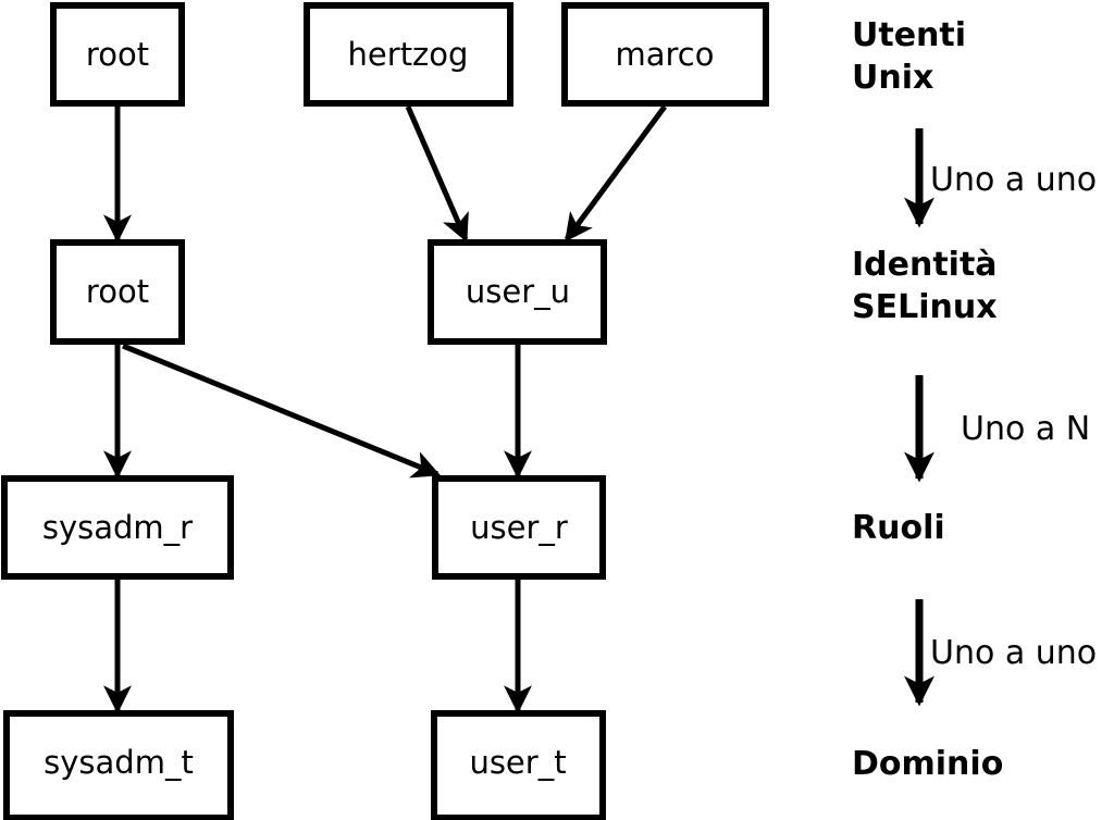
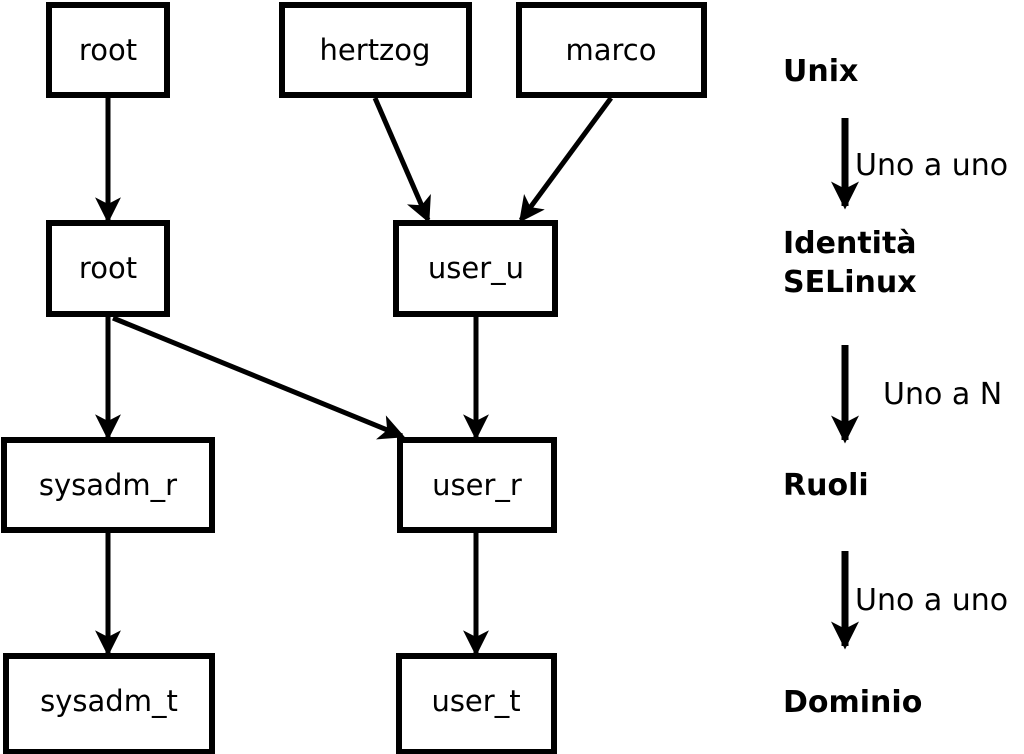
  root
  hertzog
  marco
  root
  user_u
  sysadm_r
  user_r
  sysadm_t
  user_t
- Utenti
  Unix
  Uno a uno
  Identità
  SELinux
  Uno a N
  Ruoli
  Uno a uno
  Dominio
